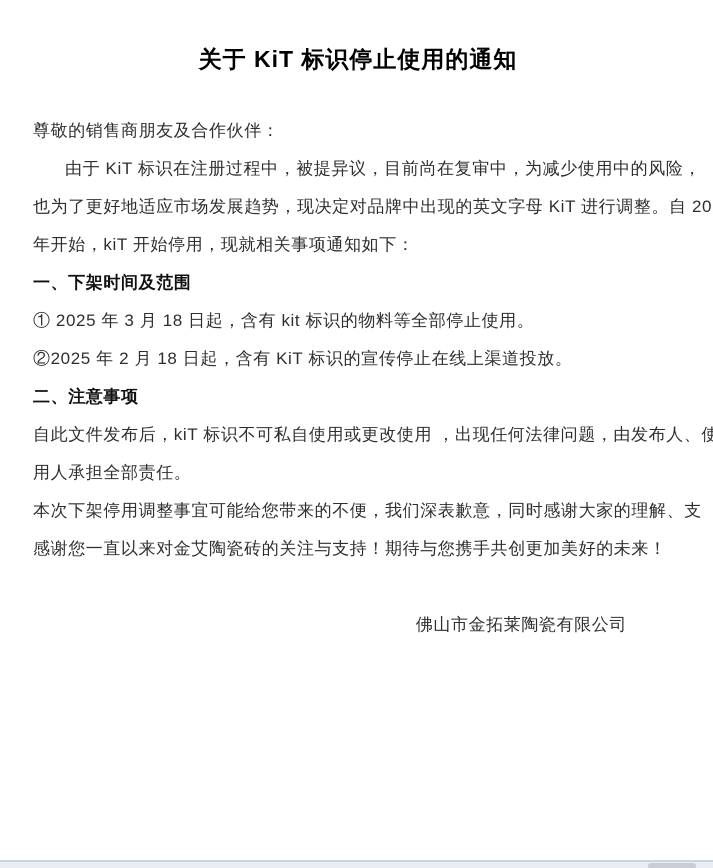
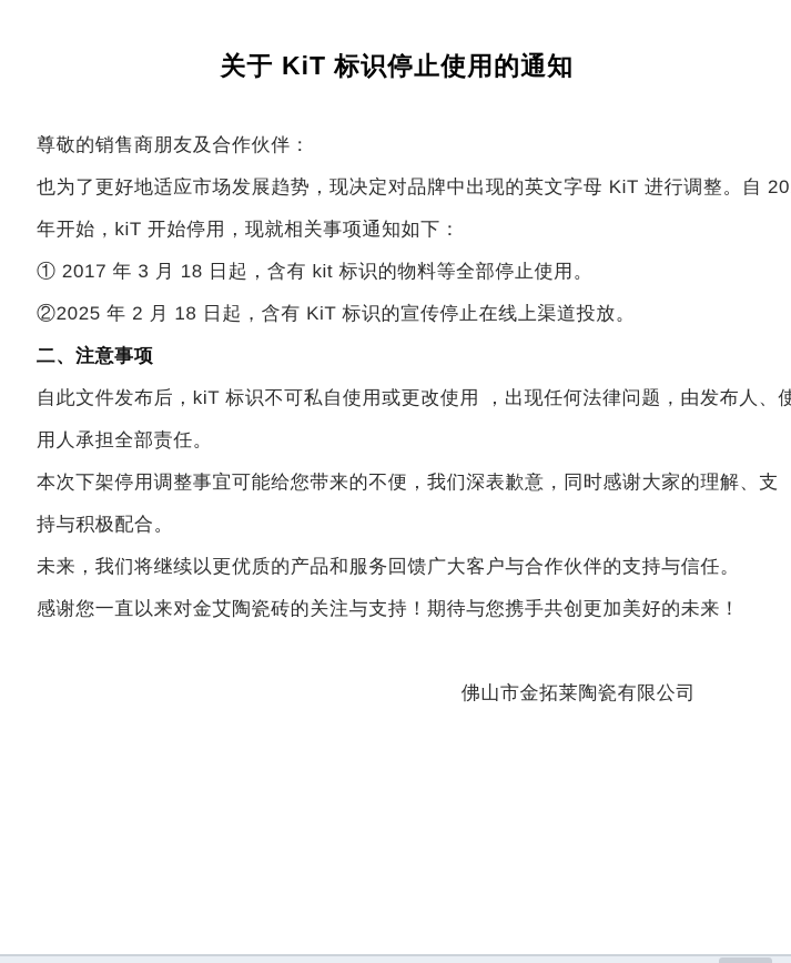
  关于 KiT 标识停止使用的通知
  尊敬的销售商朋友及合作伙伴：
- 由于 KiT 标识在注册过程中，被提异议，目前尚在复审中，为减少使用中的风险，
  也为了更好地适应市场发展趋势，现决定对品牌中出现的英文字母 KiT 进行调整。自 20
  年开始，kiT 开始停用，现就相关事项通知如下：
- 一、下架时间及范围
- ① 2025 年 3 月 18 日起，含有 kit 标识的物料等全部停止使用。
+ ① 2017 年 3 月 18 日起，含有 kit 标识的物料等全部停止使用。
  ②2025 年 2 月 18 日起，含有 KiT 标识的宣传停止在线上渠道投放。
  二、注意事项
  自此文件发布后，kiT 标识不可私自使用或更改使用 ，出现任何法律问题，由发布人、使
  用人承担全部责任。
  本次下架停用调整事宜可能给您带来的不便，我们深表歉意，同时感谢大家的理解、支
+ 持与积极配合。
+ 未来，我们将继续以更优质的产品和服务回馈广大客户与合作伙伴的支持与信任。
  感谢您一直以来对金艾陶瓷砖的关注与支持！期待与您携手共创更加美好的未来！
  佛山市金拓莱陶瓷有限公司
